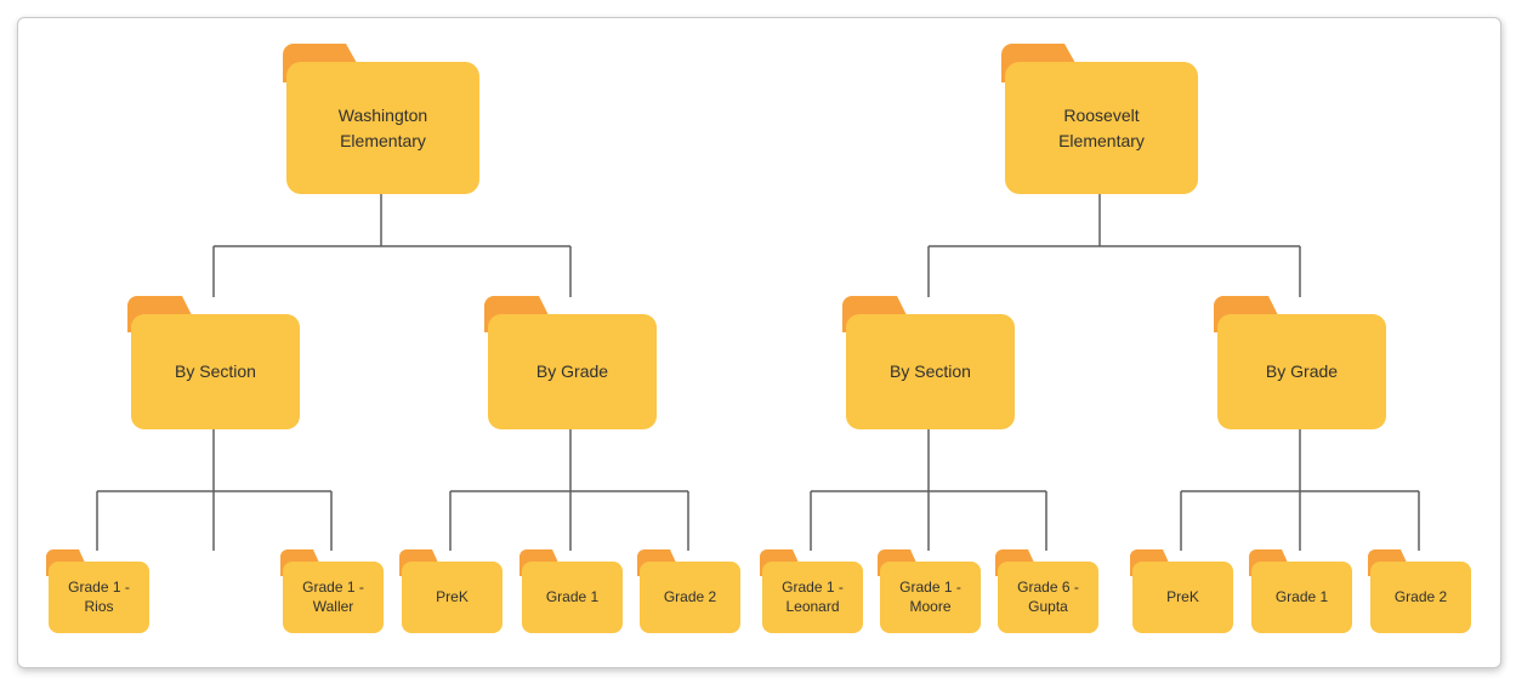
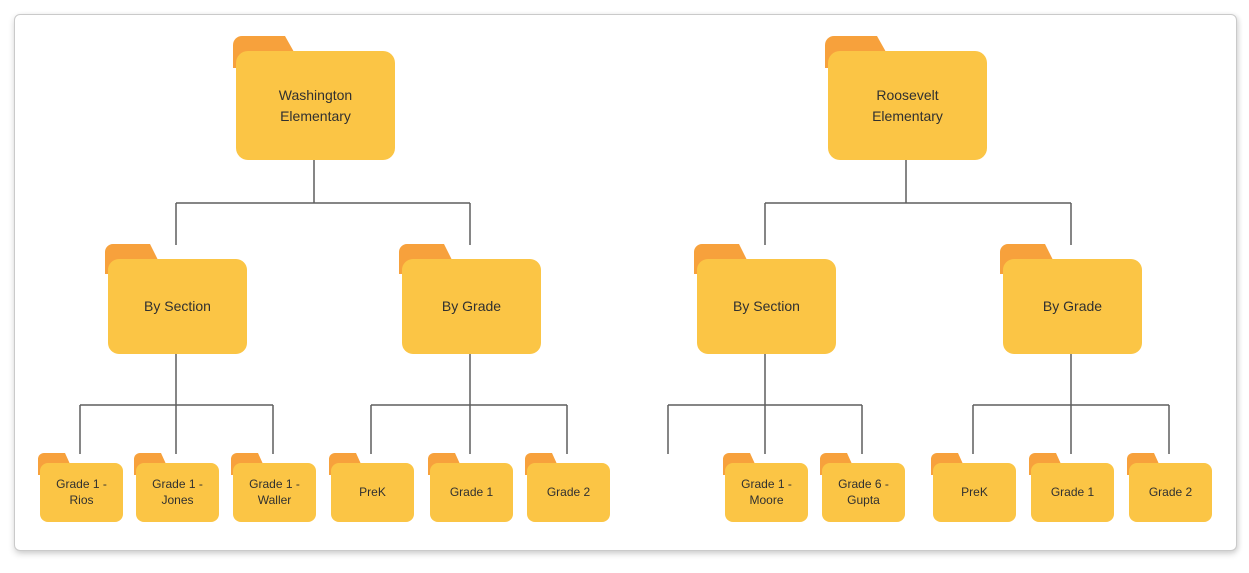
  Washington Elementary
  By Section
  By Grade
  Grade 1 - Rios
+ Grade 1 - Jones
  Grade 1 - Waller
  PreK
  Grade 1
  Grade 2
  Roosevelt Elementary
  By Section
  By Grade
- Grade 1 - Leonard
  Grade 1 - Moore
  Grade 6 - Gupta
  PreK
  Grade 1
  Grade 2
